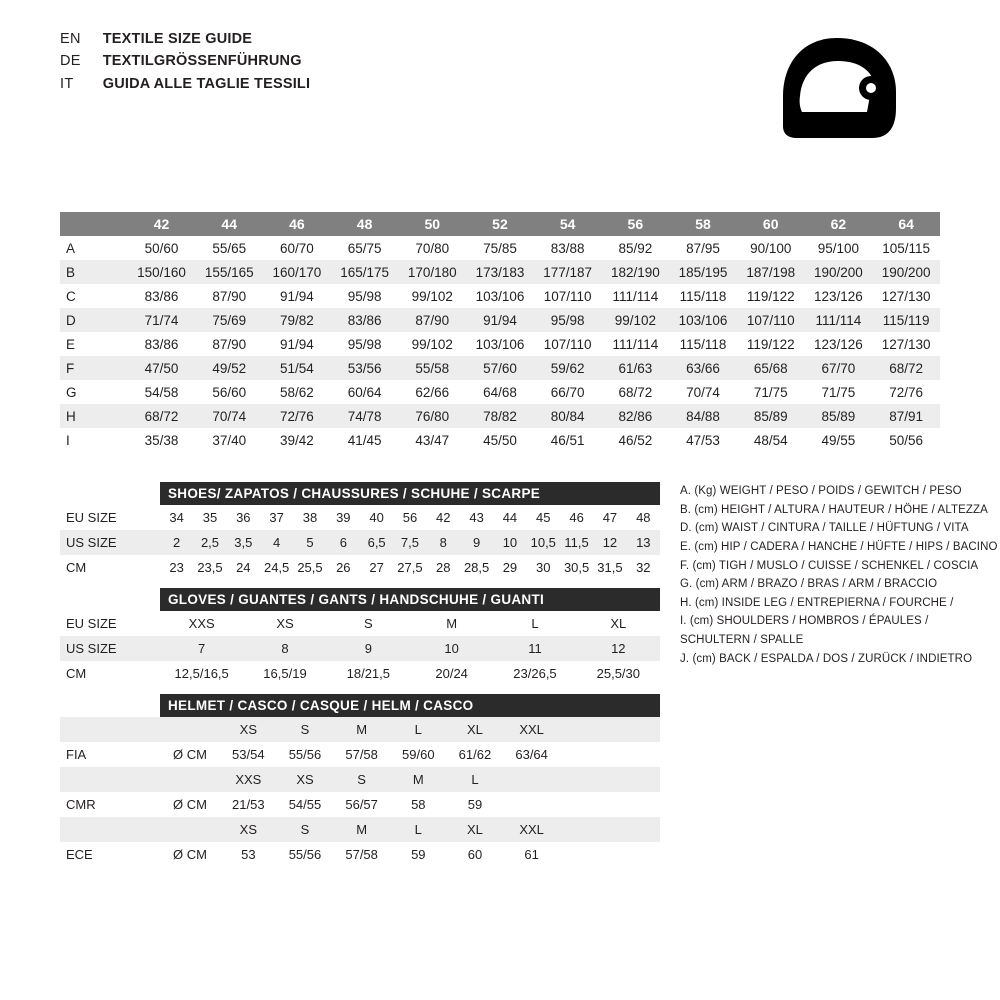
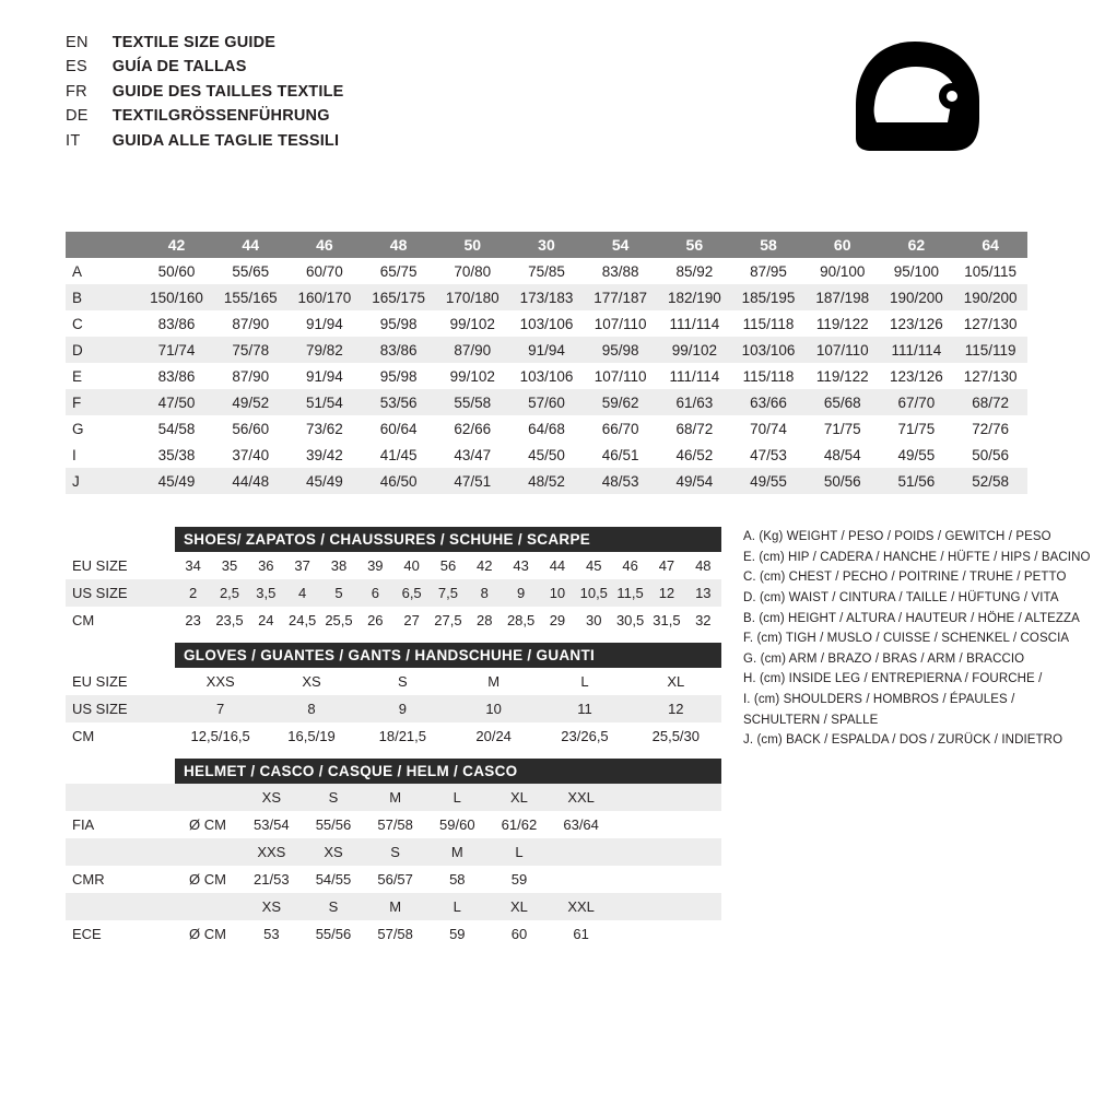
  EN	TEXTILE SIZE GUIDE
+ ES	GUÍA DE TALLAS
+ FR	GUIDE DES TAILLES TEXTILE
  DE	TEXTILGRÖSSENFÜHRUNG
  IT	GUIDA ALLE TAGLIE TESSILI
- 	42	44	46	48	50	52	54	56	58	60	62	64
+ 	42	44	46	48	50	30	54	56	58	60	62	64
  A	50/60	55/65	60/70	65/75	70/80	75/85	83/88	85/92	87/95	90/100	95/100	105/115
  B	150/160	155/165	160/170	165/175	170/180	173/183	177/187	182/190	185/195	187/198	190/200	190/200
  C	83/86	87/90	91/94	95/98	99/102	103/106	107/110	111/114	115/118	119/122	123/126	127/130
- D	71/74	75/69	79/82	83/86	87/90	91/94	95/98	99/102	103/106	107/110	111/114	115/119
+ D	71/74	75/78	79/82	83/86	87/90	91/94	95/98	99/102	103/106	107/110	111/114	115/119
  E	83/86	87/90	91/94	95/98	99/102	103/106	107/110	111/114	115/118	119/122	123/126	127/130
  F	47/50	49/52	51/54	53/56	55/58	57/60	59/62	61/63	63/66	65/68	67/70	68/72
- G	54/58	56/60	58/62	60/64	62/66	64/68	66/70	68/72	70/74	71/75	71/75	72/76
+ G	54/58	56/60	73/62	60/64	62/66	64/68	66/70	68/72	70/74	71/75	71/75	72/76
- H	68/72	70/74	72/76	74/78	76/80	78/82	80/84	82/86	84/88	85/89	85/89	87/91
  I	35/38	37/40	39/42	41/45	43/47	45/50	46/51	46/52	47/53	48/54	49/55	50/56
+ J	45/49	44/48	45/49	46/50	47/51	48/52	48/53	49/54	49/55	50/56	51/56	52/58
  SHOES/ ZAPATOS / CHAUSSURES / SCHUHE / SCARPE
  EU SIZE	34	35	36	37	38	39	40	56	42	43	44	45	46	47	48
  US SIZE	2	2,5	3,5	4	5	6	6,5	7,5	8	9	10	10,5	11,5	12	13
  CM	23	23,5	24	24,5	25,5	26	27	27,5	28	28,5	29	30	30,5	31,5	32
  GLOVES / GUANTES / GANTS / HANDSCHUHE / GUANTI
  EU SIZE	XXS	XS	S	M	L	XL
  US SIZE	7	8	9	10	11	12
  CM	12,5/16,5	16,5/19	18/21,5	20/24	23/26,5	25,5/30
  HELMET / CASCO / CASQUE / HELM / CASCO
  		XS	S	M	L	XL	XXL
  FIA	Ø CM	53/54	55/56	57/58	59/60	61/62	63/64
  		XXS	XS	S	M	L
  CMR	Ø CM	21/53	54/55	56/57	58	59
  		XS	S	M	L	XL	XXL
  ECE	Ø CM	53	55/56	57/58	59	60	61
  A. (Kg) WEIGHT / PESO / POIDS / GEWITCH / PESO
- B. (cm) HEIGHT / ALTURA / HAUTEUR / HÖHE / ALTEZZA
+ E. (cm) HIP / CADERA / HANCHE / HÜFTE / HIPS / BACINO
+ C. (cm) CHEST / PECHO / POITRINE / TRUHE / PETTO
  D. (cm) WAIST / CINTURA / TAILLE / HÜFTUNG / VITA
- E. (cm) HIP / CADERA / HANCHE / HÜFTE / HIPS / BACINO
+ B. (cm) HEIGHT / ALTURA / HAUTEUR / HÖHE / ALTEZZA
  F. (cm) TIGH / MUSLO / CUISSE / SCHENKEL / COSCIA
  G. (cm) ARM / BRAZO / BRAS / ARM / BRACCIO
  H. (cm) INSIDE LEG / ENTREPIERNA / FOURCHE /
  I. (cm) SHOULDERS / HOMBROS / ÉPAULES /
  SCHULTERN / SPALLE
  J. (cm) BACK / ESPALDA / DOS / ZURÜCK / INDIETRO
